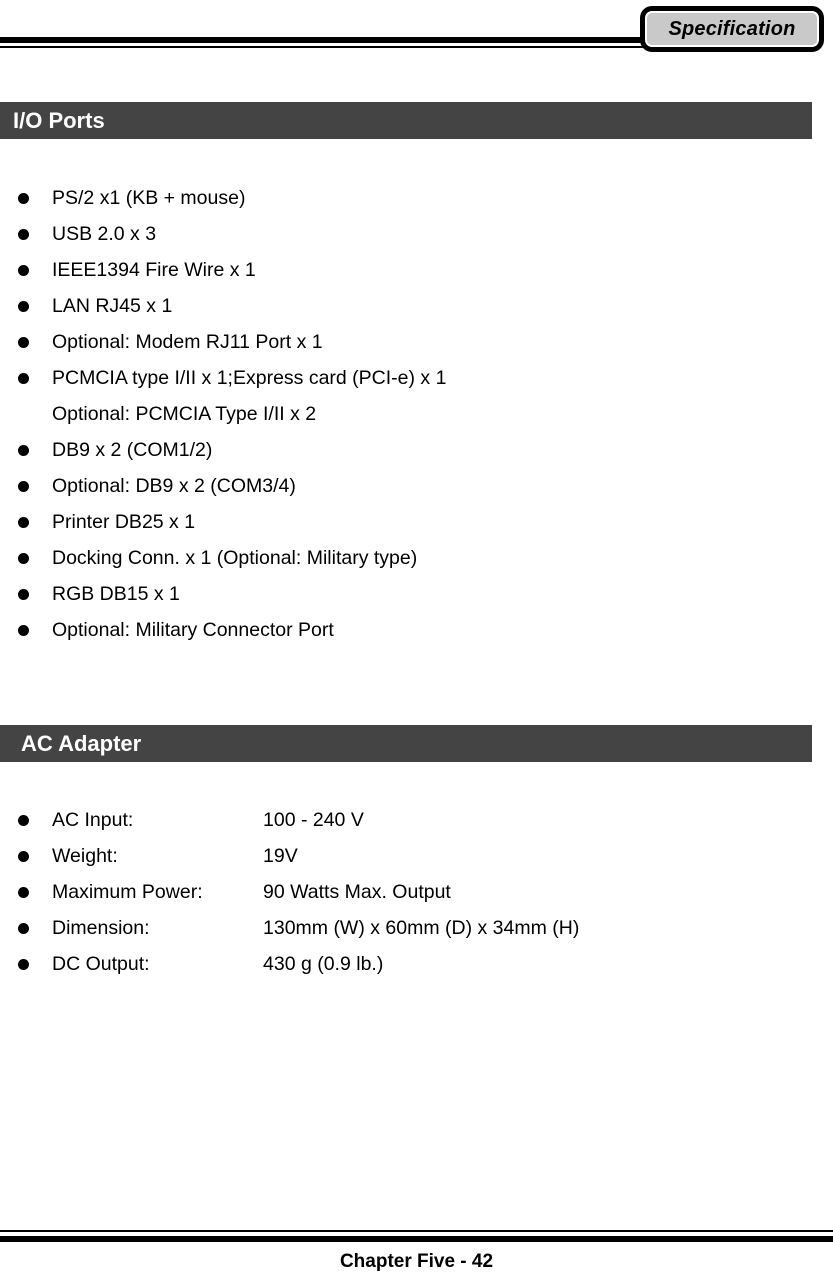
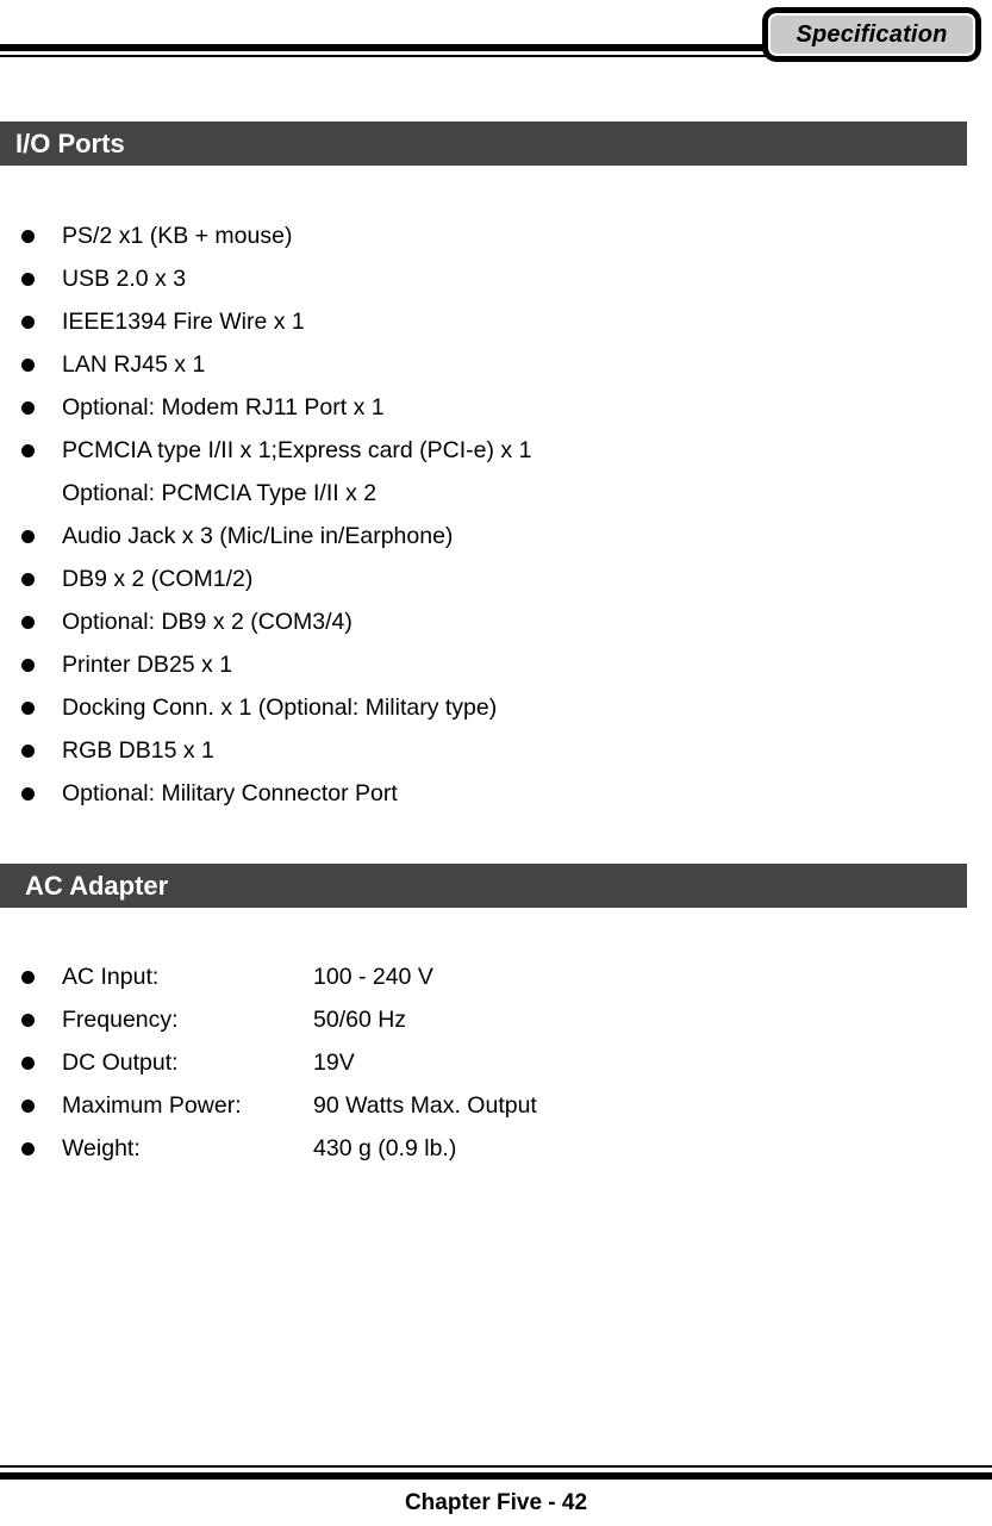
  Specification
  I/O Ports
  PS/2 x1 (KB + mouse)
  USB 2.0 x 3
  IEEE1394 Fire Wire x 1
  LAN RJ45 x 1
  Optional: Modem RJ11 Port x 1
  PCMCIA type I/II x 1;Express card (PCI-e) x 1
  Optional: PCMCIA Type I/II x 2
+ Audio Jack x 3 (Mic/Line in/Earphone)
  DB9 x 2 (COM1/2)
  Optional: DB9 x 2 (COM3/4)
  Printer DB25 x 1
  Docking Conn. x 1 (Optional: Military type)
  RGB DB15 x 1
  Optional: Military Connector Port
  AC Adapter
  AC Input:
  100 - 240 V
+ Frequency:
+ 50/60 Hz
- Weight:
+ DC Output:
  19V
  Maximum Power:
  90 Watts Max. Output
- Dimension:
- 130mm (W) x 60mm (D) x 34mm (H)
- DC Output:
+ Weight:
  430 g (0.9 lb.)
  Chapter Five - 42
